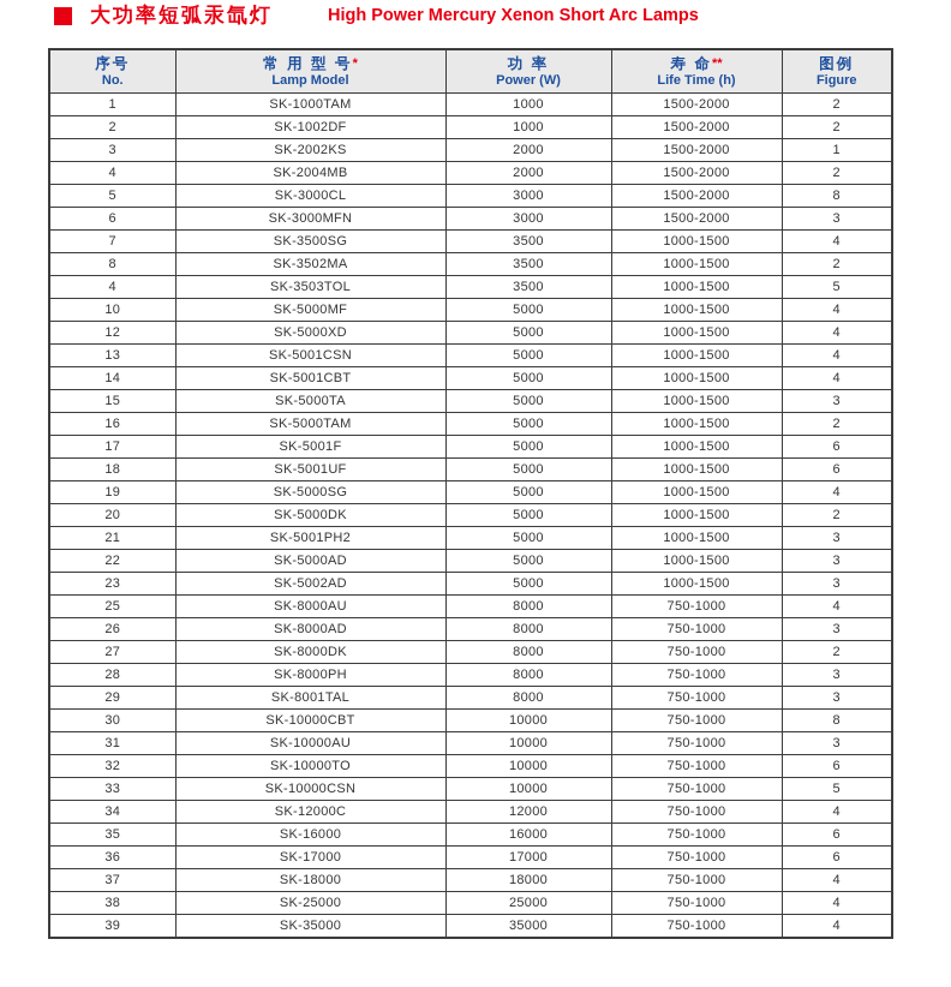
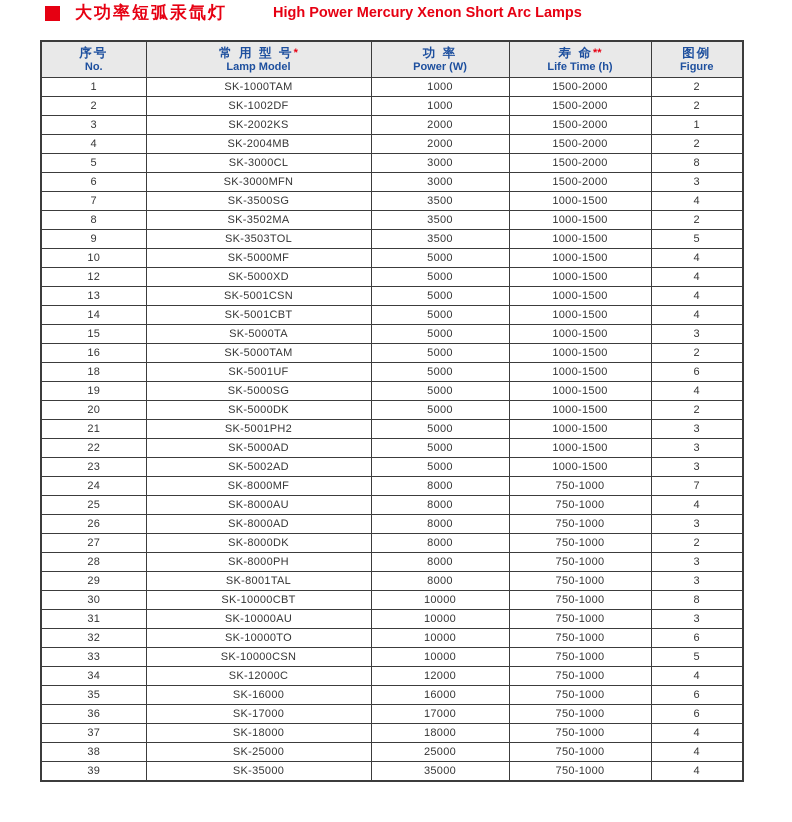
  大功率短弧汞氙灯
  High Power Mercury Xenon Short Arc Lamps
  序号 No.	常 用 型 号* Lamp Model	功 率 Power (W)	寿 命** Life Time (h)	图例 Figure
  1	SK-1000TAM	1000	1500-2000	2
  2	SK-1002DF	1000	1500-2000	2
  3	SK-2002KS	2000	1500-2000	1
  4	SK-2004MB	2000	1500-2000	2
  5	SK-3000CL	3000	1500-2000	8
  6	SK-3000MFN	3000	1500-2000	3
  7	SK-3500SG	3500	1000-1500	4
  8	SK-3502MA	3500	1000-1500	2
- 4	SK-3503TOL	3500	1000-1500	5
+ 9	SK-3503TOL	3500	1000-1500	5
  10	SK-5000MF	5000	1000-1500	4
  12	SK-5000XD	5000	1000-1500	4
  13	SK-5001CSN	5000	1000-1500	4
  14	SK-5001CBT	5000	1000-1500	4
  15	SK-5000TA	5000	1000-1500	3
  16	SK-5000TAM	5000	1000-1500	2
- 17	SK-5001F	5000	1000-1500	6
  18	SK-5001UF	5000	1000-1500	6
  19	SK-5000SG	5000	1000-1500	4
  20	SK-5000DK	5000	1000-1500	2
  21	SK-5001PH2	5000	1000-1500	3
  22	SK-5000AD	5000	1000-1500	3
  23	SK-5002AD	5000	1000-1500	3
+ 24	SK-8000MF	8000	750-1000	7
  25	SK-8000AU	8000	750-1000	4
  26	SK-8000AD	8000	750-1000	3
  27	SK-8000DK	8000	750-1000	2
  28	SK-8000PH	8000	750-1000	3
  29	SK-8001TAL	8000	750-1000	3
  30	SK-10000CBT	10000	750-1000	8
  31	SK-10000AU	10000	750-1000	3
  32	SK-10000TO	10000	750-1000	6
  33	SK-10000CSN	10000	750-1000	5
  34	SK-12000C	12000	750-1000	4
  35	SK-16000	16000	750-1000	6
  36	SK-17000	17000	750-1000	6
  37	SK-18000	18000	750-1000	4
  38	SK-25000	25000	750-1000	4
  39	SK-35000	35000	750-1000	4
